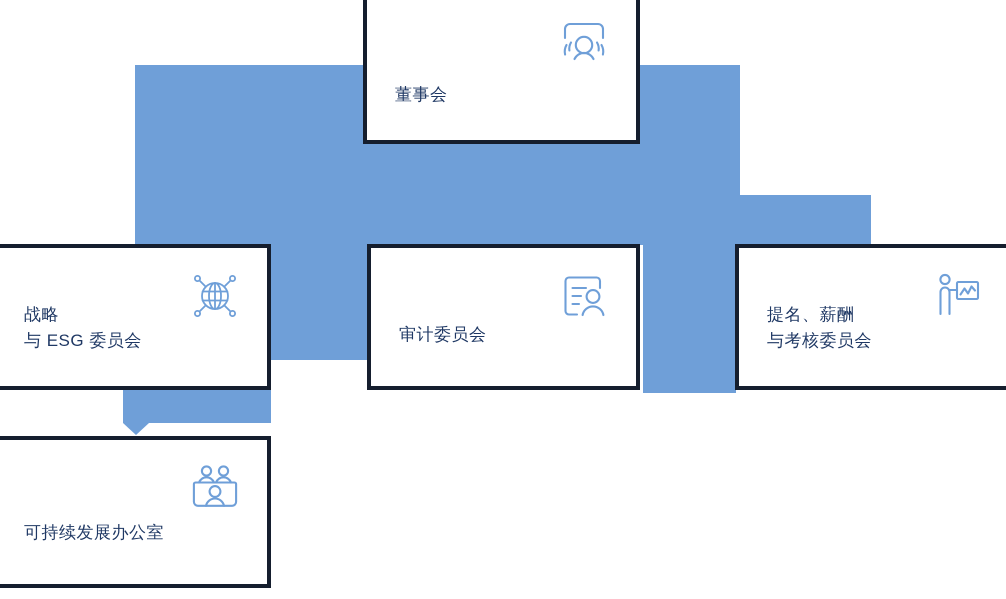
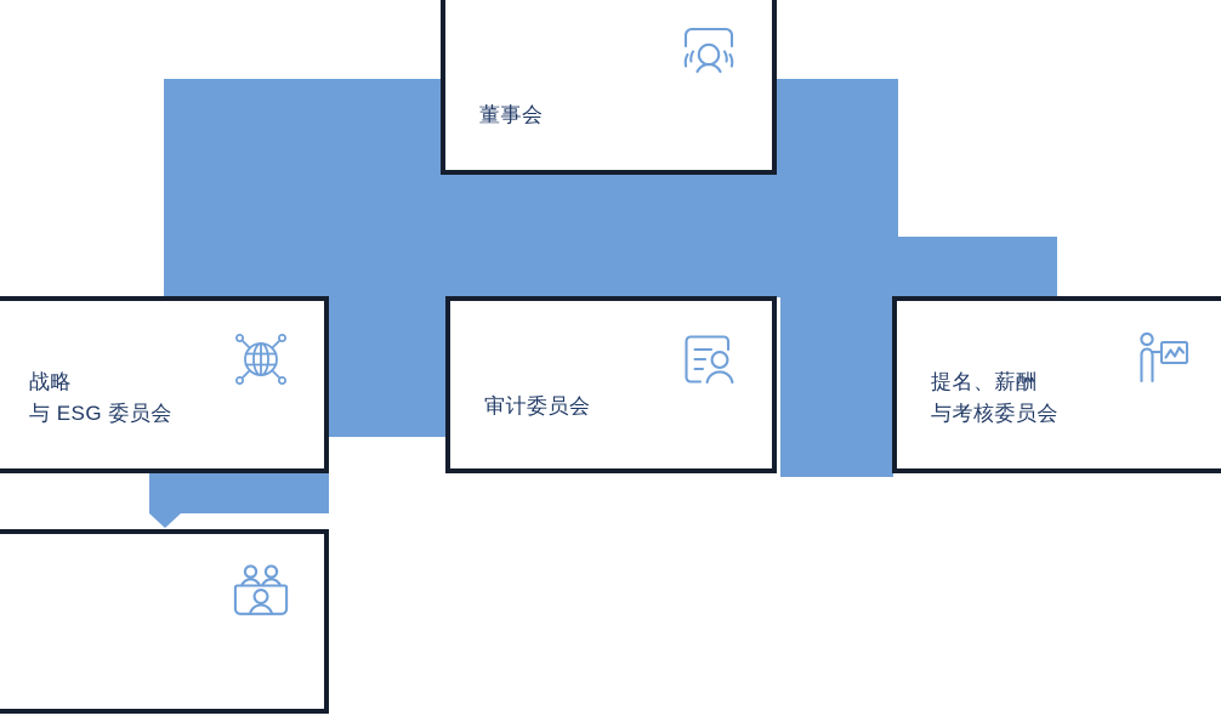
  董事会
  战略
  与 ESG 委员会
  审计委员会
  提名、薪酬
  与考核委员会
- 可持续发展办公室
